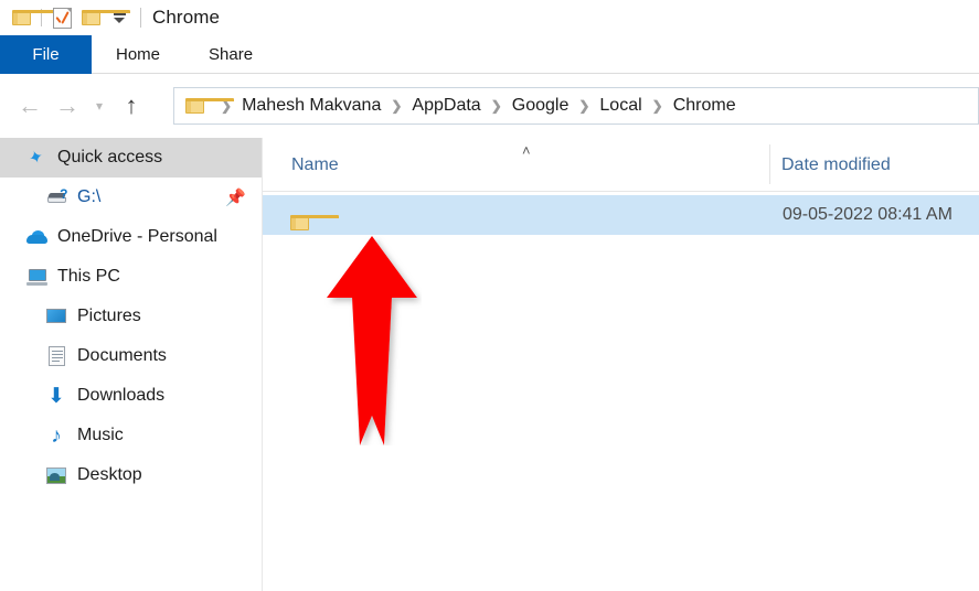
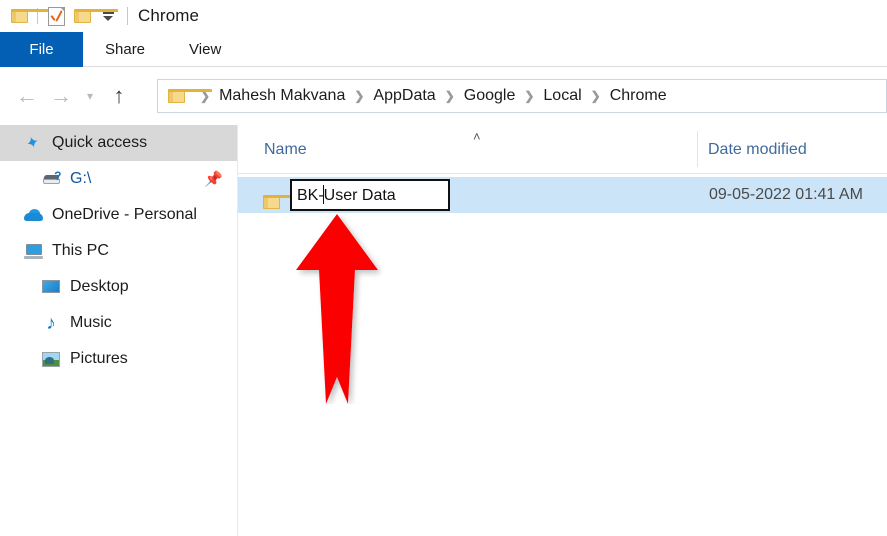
  Chrome
  File
- Home
  Share
+ View
  ←
  →
  ▾
  ↑
  ❯
  Mahesh Makvana
  ❯
  AppData
  ❯
  Google
  ❯
  Local
  ❯
  Chrome
  Quick access
  ?
  G:\
  📌
  OneDrive - Personal
  This PC
- Pictures
+ Desktop
- Documents
- ⬇
- Downloads
  ♪
  Music
- Desktop
+ Pictures
  ˄
  Name
  Date modified
+ BK-User Data
- 09-05-2022 08:41 AM
+ 09-05-2022 01:41 AM
